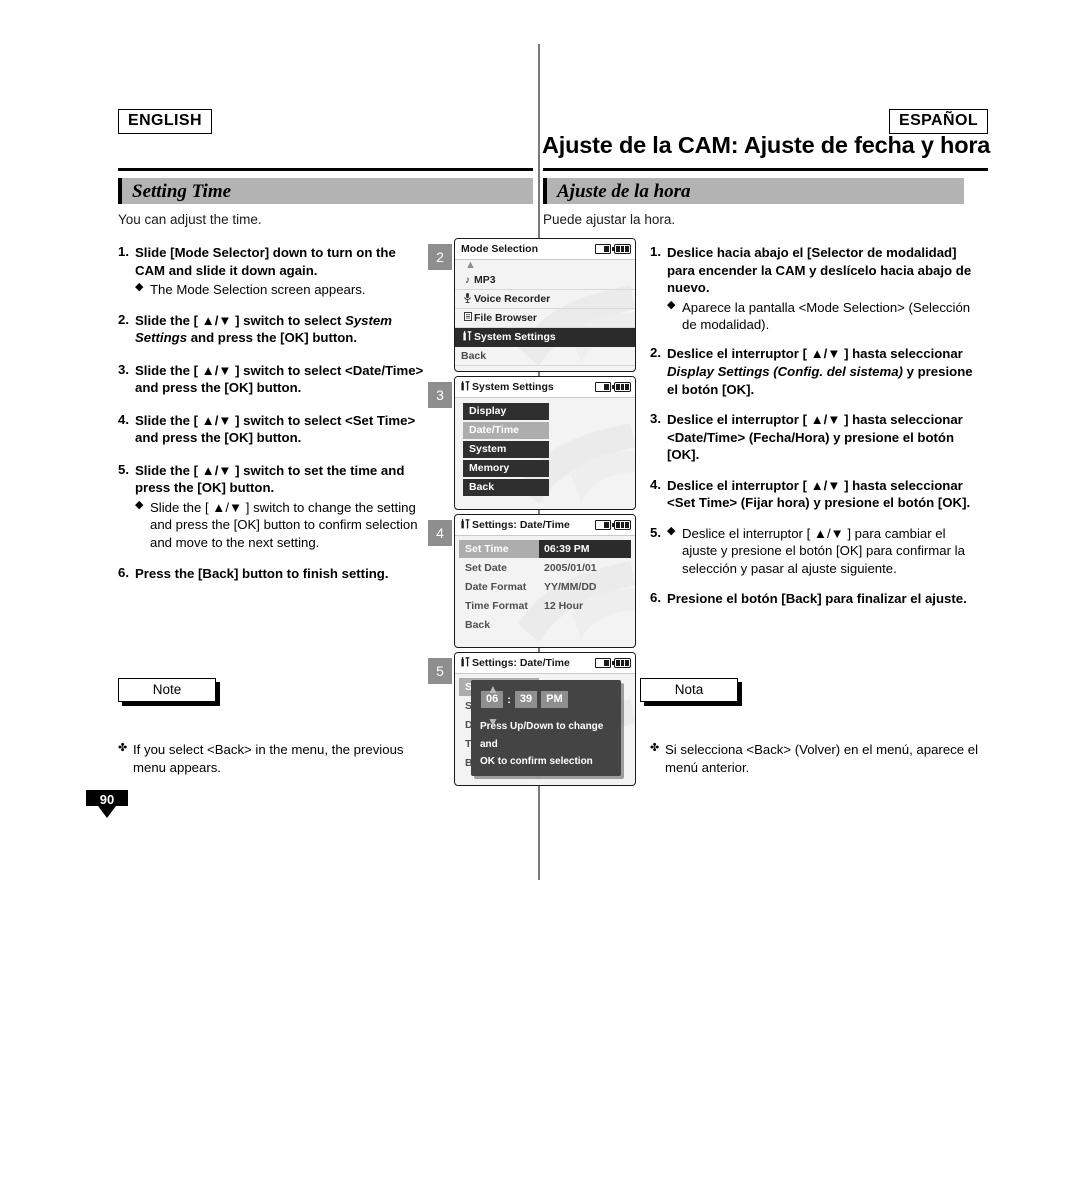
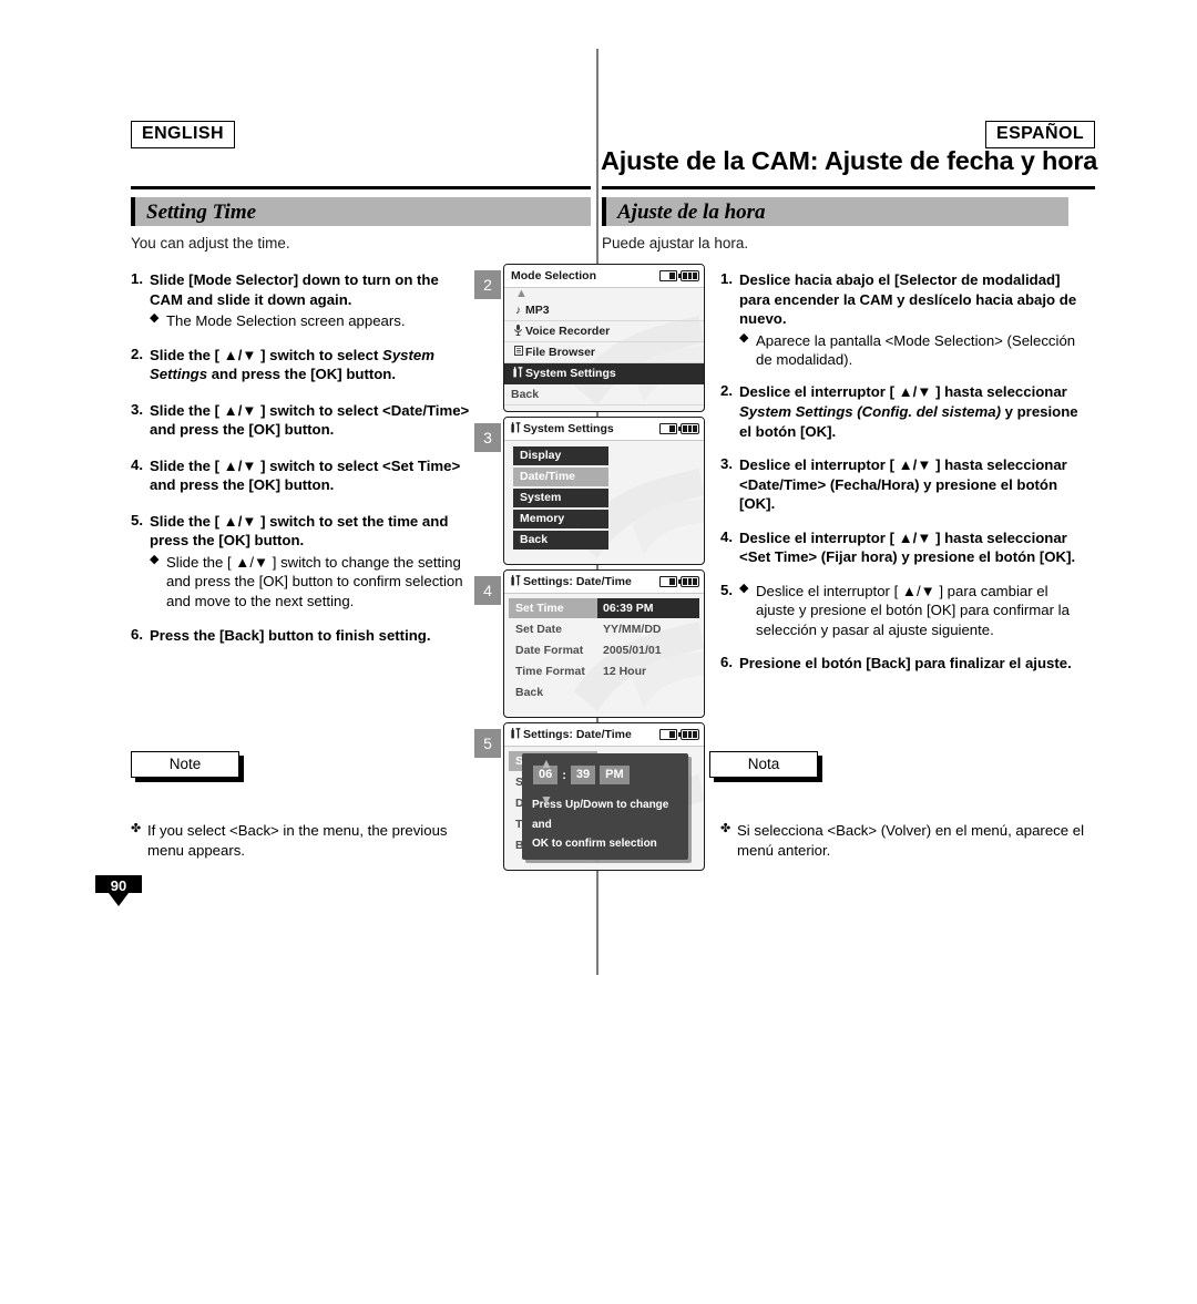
  ENGLISH
  ESPAÑOL
  Ajuste de la CAM: Ajuste de fecha y hora
  Setting Time
  Ajuste de la hora
  You can adjust the time.
  Puede ajustar la hora.
  1.
  Slide [Mode Selector] down to turn on the CAM and slide it down again.
  ◆
  The Mode Selection screen appears.
  2.
  Slide the [ ▲/▼ ] switch to select System Settings and press the [OK] button.
  3.
  Slide the [ ▲/▼ ] switch to select <Date/Time> and press the [OK] button.
  4.
  Slide the [ ▲/▼ ] switch to select <Set Time> and press the [OK] button.
  5.
  Slide the [ ▲/▼ ] switch to set the time and press the [OK] button.
  ◆
  Slide the [ ▲/▼ ] switch to change the setting and press the [OK] button to confirm selection and move to the next setting.
  6.
  Press the [Back] button to finish setting.
  1.
  Deslice hacia abajo el [Selector de modalidad] para encender la CAM y deslícelo hacia abajo de nuevo.
  ◆
  Aparece la pantalla <Mode Selection> (Selección de modalidad).
  2.
- Deslice el interruptor [ ▲/▼ ] hasta seleccionar Display Settings (Config. del sistema) y presione el botón [OK].
+ Deslice el interruptor [ ▲/▼ ] hasta seleccionar System Settings (Config. del sistema) y presione el botón [OK].
  3.
  Deslice el interruptor [ ▲/▼ ] hasta seleccionar <Date/Time> (Fecha/Hora) y presione el botón [OK].
  4.
  Deslice el interruptor [ ▲/▼ ] hasta seleccionar <Set Time> (Fijar hora) y presione el botón [OK].
  5.
  ◆
  Deslice el interruptor [ ▲/▼ ] para cambiar el ajuste y presione el botón [OK] para confirmar la selección y pasar al ajuste siguiente.
  6.
  Presione el botón [Back] para finalizar el ajuste.
  Note
  ✤
  If you select <Back> in the menu, the previous menu appears.
  Nota
  ✤
  Si selecciona <Back> (Volver) en el menú, aparece el menú anterior.
  90
  2
  Mode Selection
  ▲
  ♪
  MP3
  Voice Recorder
  File Browser
  System Settings
  Back
  3
  System Settings
  Display
  Date/Time
  System
  Memory
  Back
  4
  Settings: Date/Time
  Set Time
  06:39 PM
  Set Date
- 2005/01/01
+ YY/MM/DD
  Date Format
- YY/MM/DD
+ 2005/01/01
  Time Format
  12 Hour
  Back
  5
  Settings: Date/Time
  S
  S
  D
  T
  B
  ▲
  ▼
  06
  :
  39
  PM
  Press Up/Down to change and
  OK to confirm selection
